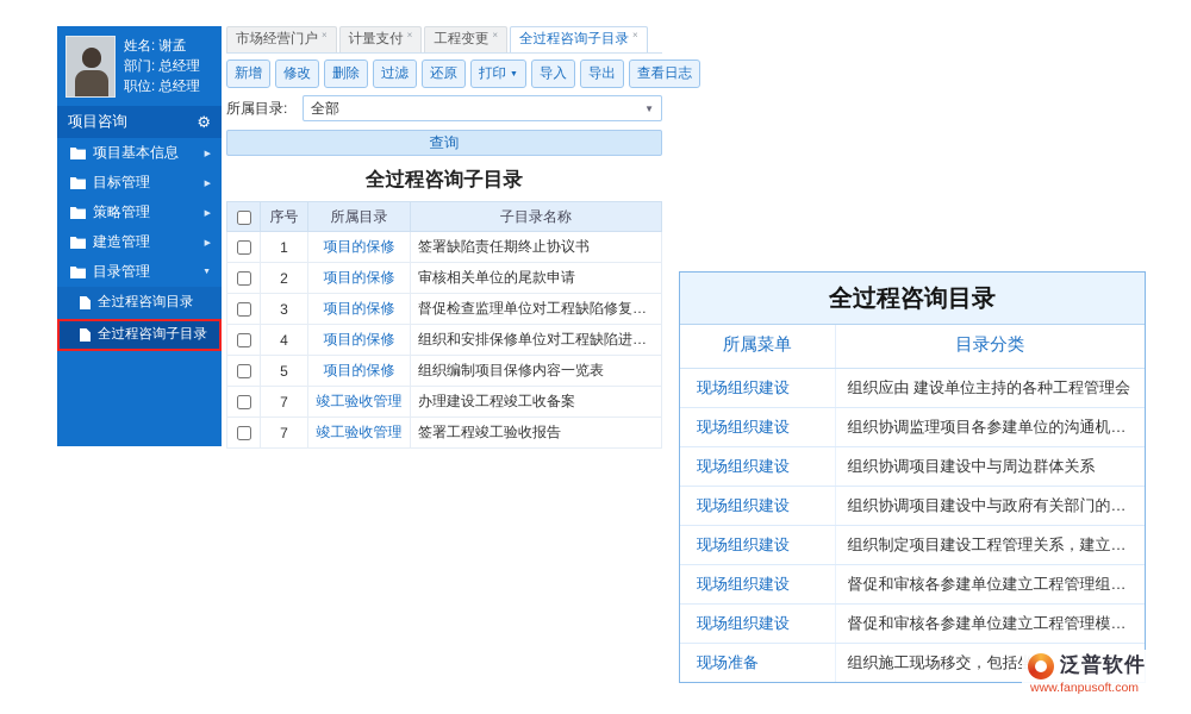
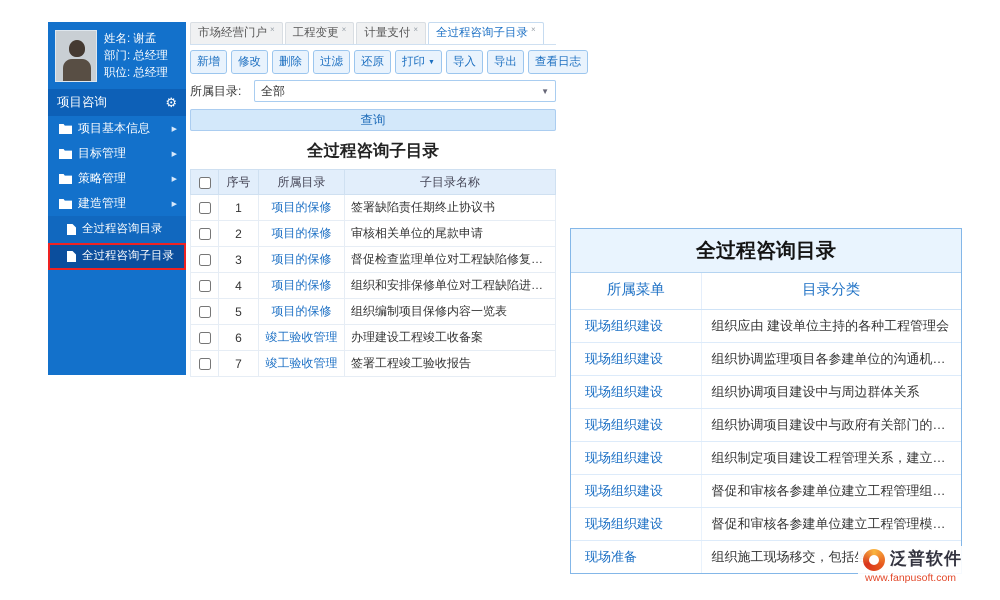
  姓名: 谢孟
  部门: 总经理
  职位: 总经理
  项目咨询
  ⚙
  项目基本信息
  目标管理
  策略管理
  建造管理
- 目录管理
  全过程咨询目录
  全过程咨询子目录
  市场经营门户
  ×
- 计量支付
+ 工程变更
  ×
- 工程变更
+ 计量支付
  ×
  全过程咨询子目录
  ×
  新增
  修改
  删除
  过滤
  还原
  打印
  导入
  导出
  查看日志
  所属目录:
  全部
  ▼
  查询
  全过程咨询子目录
  	序号	所属目录	子目录名称
  	1	项目的保修	签署缺陷责任期终止协议书
  	2	项目的保修	审核相关单位的尾款申请
  	5	项目的保修	组织编制项目保修内容一览表
- 	7	竣工验收管理	办理建设工程竣工收备案
+ 	6	竣工验收管理	办理建设工程竣工收备案
  	7	竣工验收管理	签署工程竣工验收报告
  全过程咨询目录
  所属菜单	目录分类
  现场组织建设	组织应由 建设单位主持的各种工程管理会
  现场组织建设	组织协调监理项目各参建单位的沟通机制...
  现场组织建设	组织协调项目建设中与周边群体关系
  现场组织建设	组织协调项目建设中与政府有关部门的关系
  现场组织建设	组织制定项目建设工程管理关系，建立相...
  现场组织建设	督促和审核各参建单位建立工程管理组织...
  现场组织建设	督促和审核各参建单位建立工程管理模式...
  泛普软件
  www.fanpusoft.com
